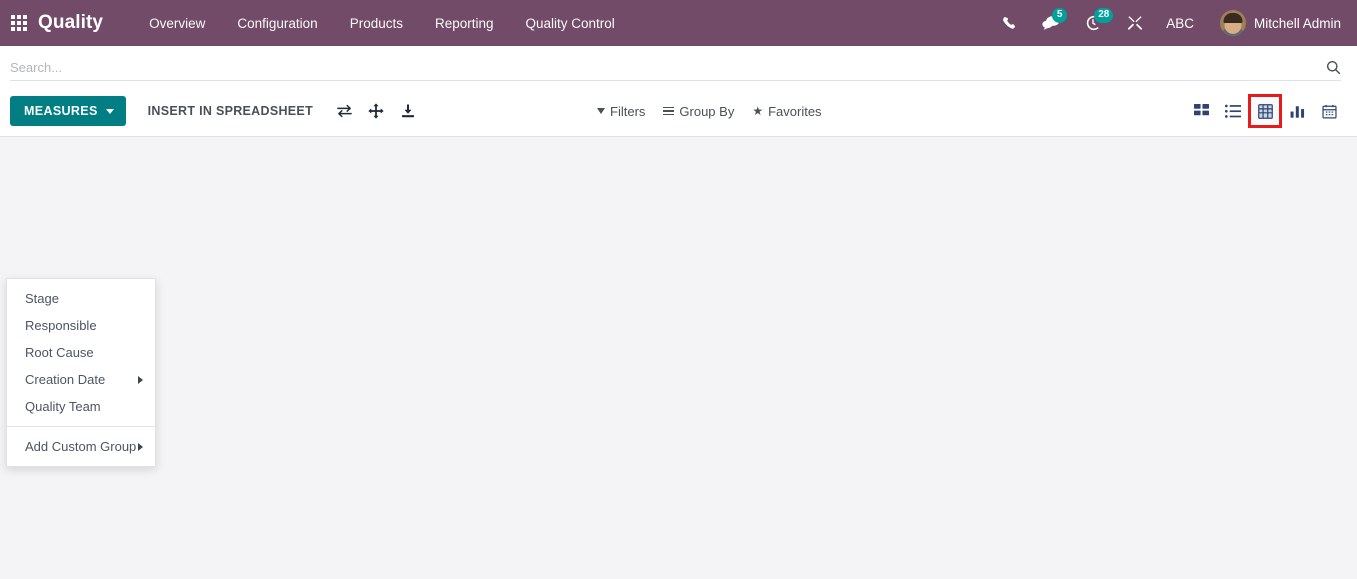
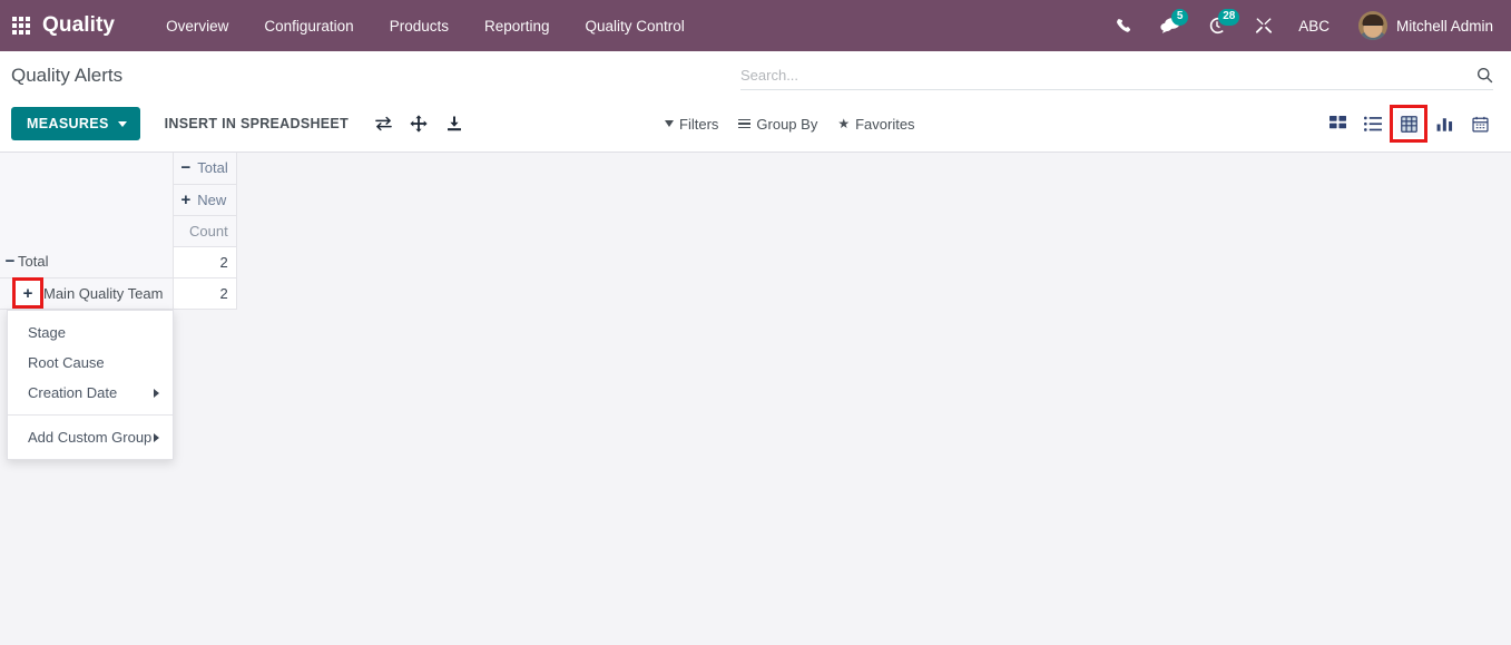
  Quality
  Overview
  Configuration
  Products
  Reporting
  Quality Control
  5
  28
  ABC
  Mitchell Admin
+ Quality Alerts
  Search...
  MEASURES
  INSERT IN SPREADSHEET
  Filters
  Group By
  ★
  Favorites
+ 	− Total
+ + New
+ Count
+ − Total	2
+ + Main Quality Team	2
  Stage
- Responsible
  Root Cause
  Creation Date
- Quality Team
  Add Custom Group
